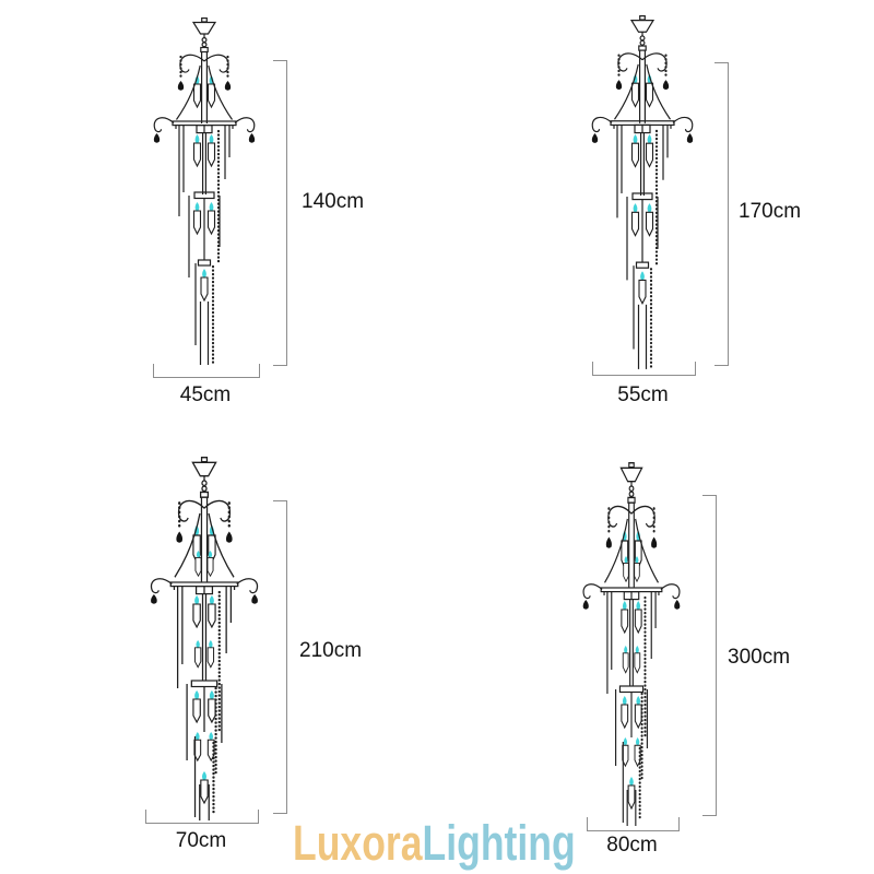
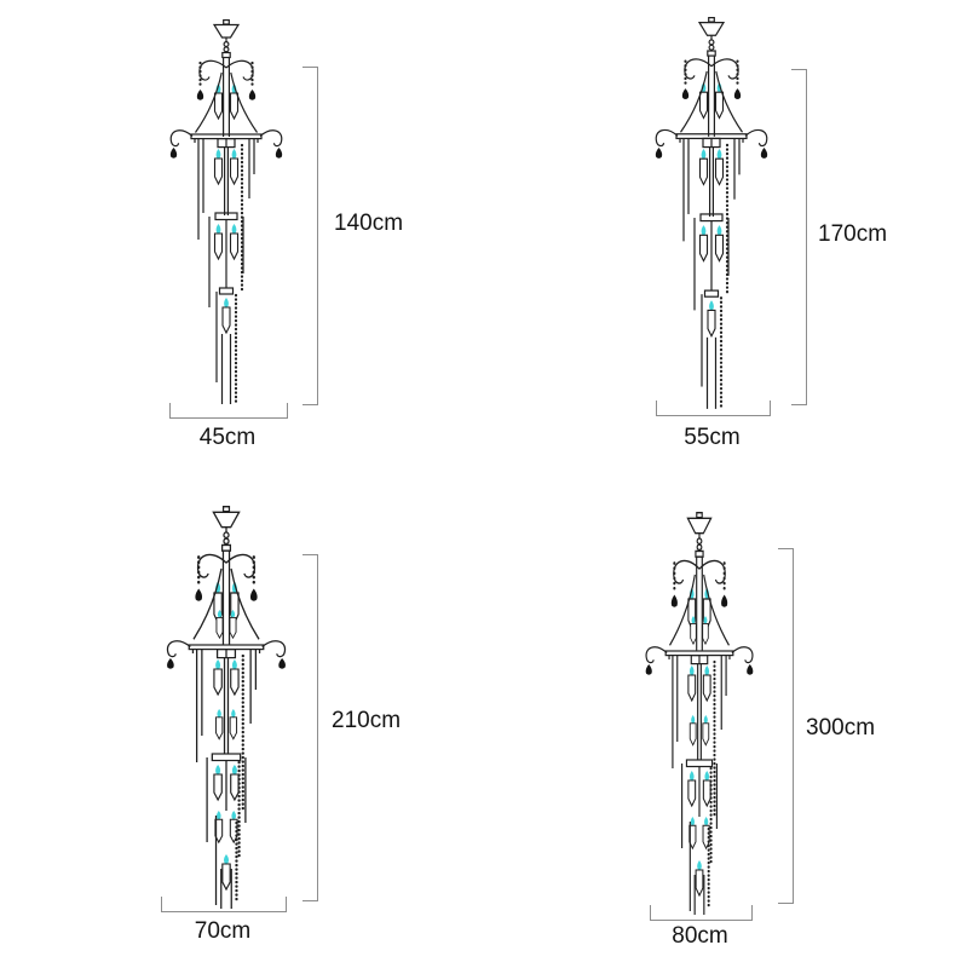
  140cm
  45cm
  170cm
  55cm
  210cm
  70cm
  300cm
  80cm
- LuxoraLighting
